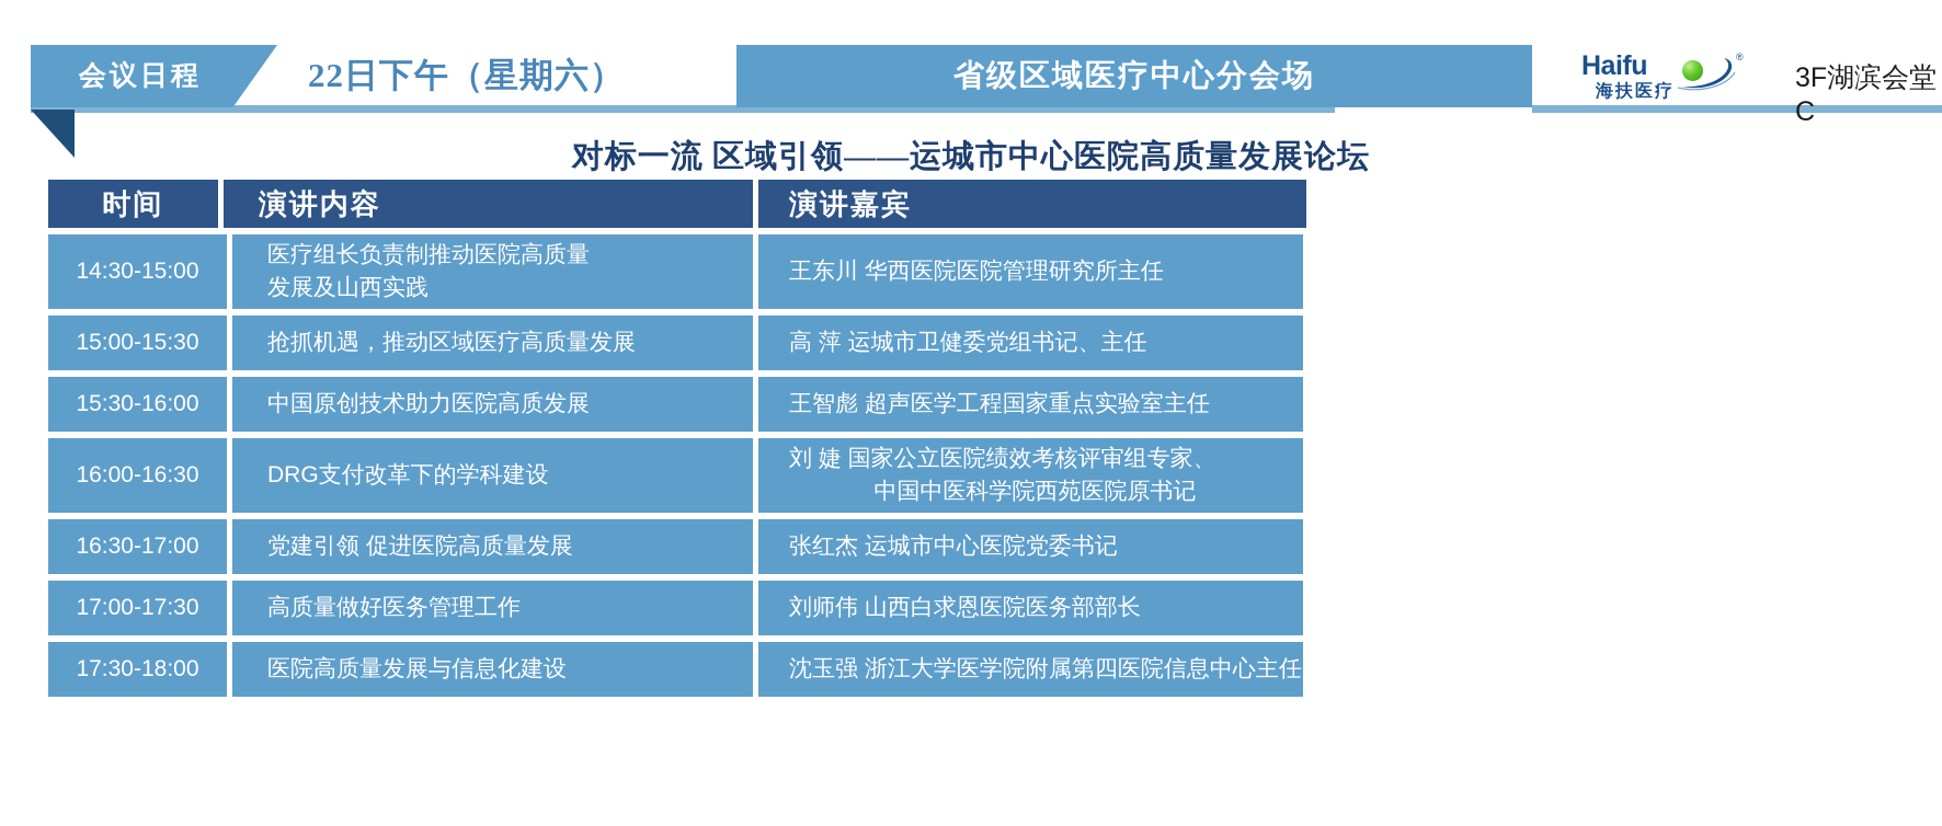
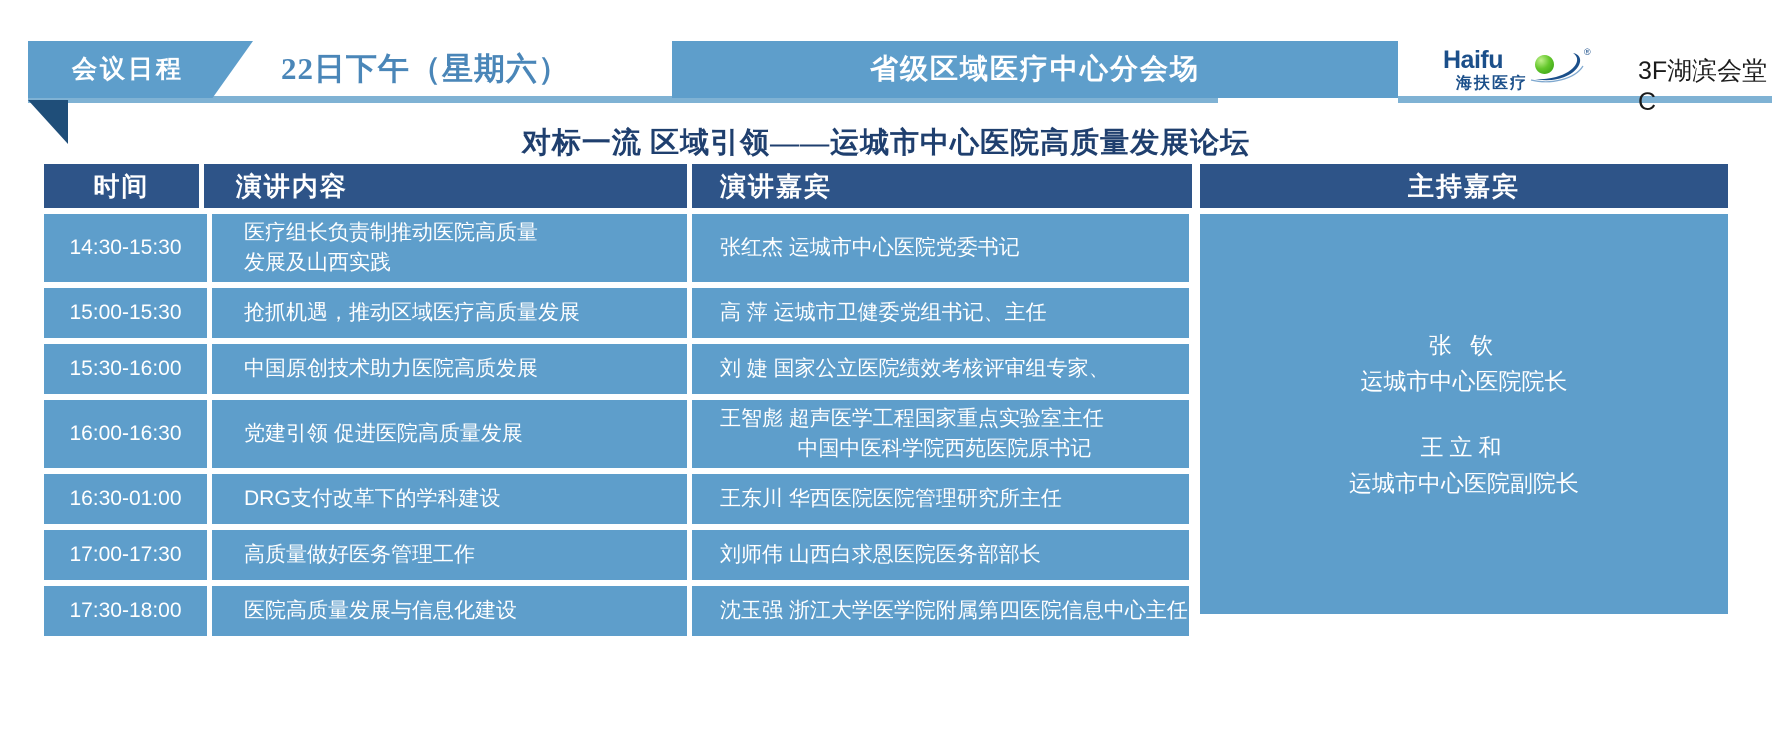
  会议日程
  22日下午（星期六）
  省级区域医疗中心分会场
  Haifu
  ®
  海扶医疗
  3F湖滨会堂C
  对标一流 区域引领——运城市中心医院高质量发展论坛
  时间
  演讲内容
  演讲嘉宾
- 14:30-15:00
+ 14:30-15:30
  医疗组长负责制推动医院高质量
  发展及山西实践
- 王东川 华西医院医院管理研究所主任
+ 张红杰 运城市中心医院党委书记
  15:00-15:30
  抢抓机遇，推动区域医疗高质量发展
  高 萍 运城市卫健委党组书记、主任
  15:30-16:00
  中国原创技术助力医院高质发展
- 王智彪 超声医学工程国家重点实验室主任
+ 刘 婕 国家公立医院绩效考核评审组专家、
  16:00-16:30
- DRG支付改革下的学科建设
+ 党建引领 促进医院高质量发展
- 刘 婕 国家公立医院绩效考核评审组专家、
+ 王智彪 超声医学工程国家重点实验室主任
  中国中医科学院西苑医院原书记
- 16:30-17:00
+ 16:30-01:00
- 党建引领 促进医院高质量发展
+ DRG支付改革下的学科建设
- 张红杰 运城市中心医院党委书记
+ 王东川 华西医院医院管理研究所主任
  17:00-17:30
  高质量做好医务管理工作
  刘师伟 山西白求恩医院医务部部长
  17:30-18:00
  医院高质量发展与信息化建设
  沈玉强 浙江大学医学院附属第四医院信息中心主任
+ 主持嘉宾
+ 张 钦
+ 运城市中心医院院长
+ 王立和
+ 运城市中心医院副院长
